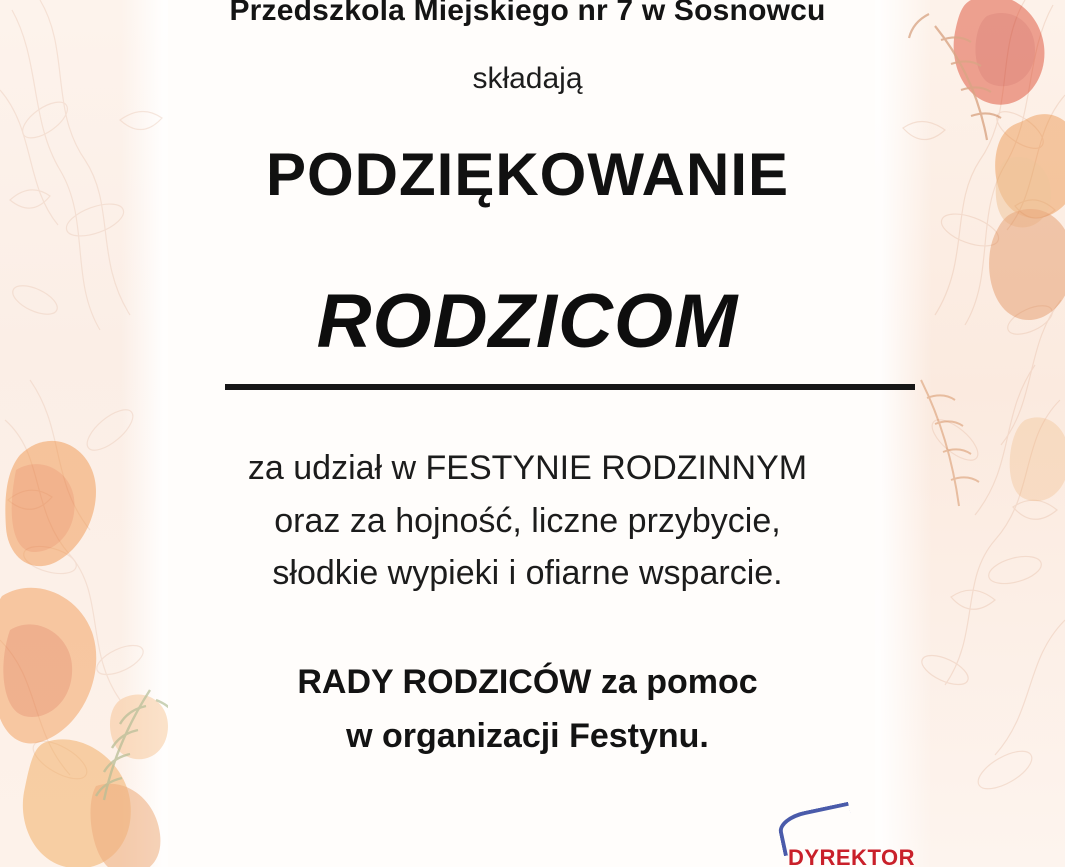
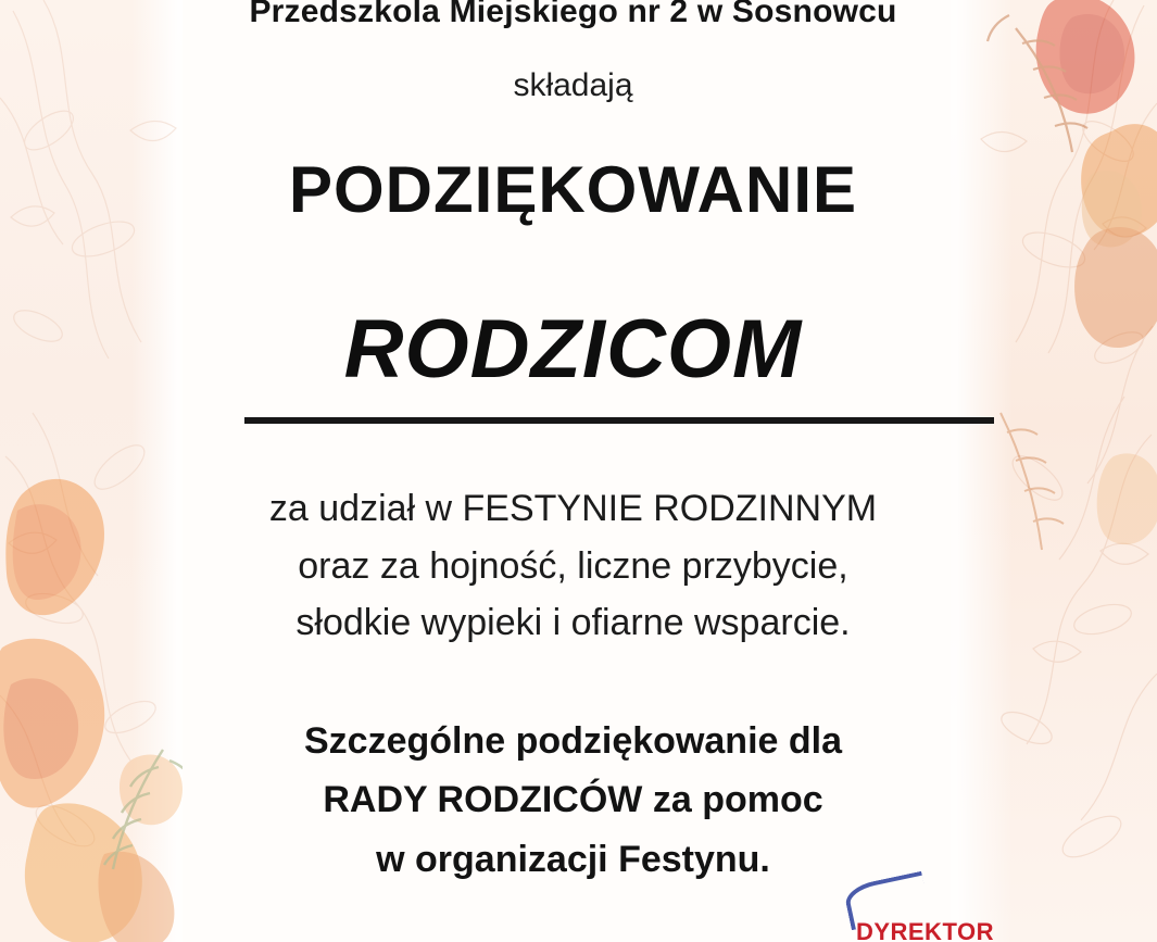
- Przedszkola Miejskiego nr 7 w Sosnowcu
+ Przedszkola Miejskiego nr 2 w Sosnowcu
  składają
  PODZIĘKOWANIE
  RODZICOM
  za udział w FESTYNIE RODZINNYM
  oraz za hojność, liczne przybycie,
  słodkie wypieki i ofiarne wsparcie.
+ Szczególne podziękowanie dla
  RADY RODZICÓW za pomoc
  w organizacji Festynu.
  DYREKTOR
